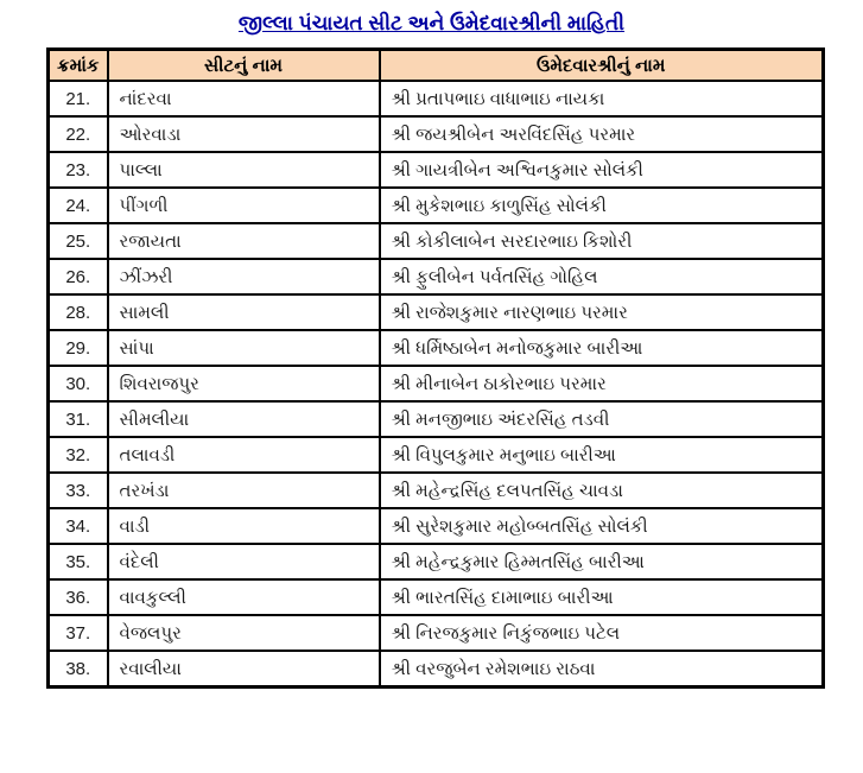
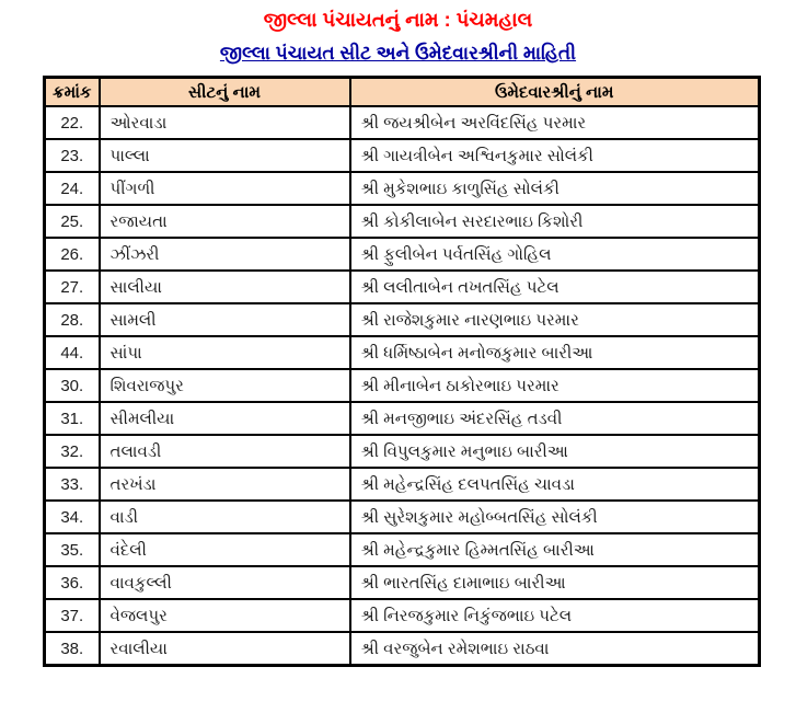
+ જીલ્લા પંચાયતનું નામ : પંચમહાલ
  જીલ્લા પંચાયત સીટ અને ઉમેદવારશ્રીની માહિતી
  ક્રમાંક	સીટનું નામ	ઉમેદવારશ્રીનું નામ
- 21.	નાંદરવા	શ્રી પ્રતાપભાઇ વાધાભાઇ નાયકા
  22.	ઓરવાડા	શ્રી જયશ્રીબેન અરવિંદસિંહ પરમાર
  23.	પાલ્લા	શ્રી ગાયત્રીબેન અશ્વિનકુમાર સોલંકી
  24.	પીંગળી	શ્રી મુકેશભાઇ કાળુસિંહ સોલંકી
  25.	રજાયતા	શ્રી કોકીલાબેન સરદારભાઇ કિશોરી
  26.	ઝીંઝરી	શ્રી ફુલીબેન પર્વતસિંહ ગોહિલ
+ 27.	સાલીયા	શ્રી લલીતાબેન તખતસિંહ પટેલ
  28.	સામલી	શ્રી રાજેશકુમાર નારણભાઇ પરમાર
- 29.	સાંપા	શ્રી ધર્મિષ્ઠાબેન મનોજકુમાર બારીઆ
+ 44.	સાંપા	શ્રી ધર્મિષ્ઠાબેન મનોજકુમાર બારીઆ
  30.	શિવરાજપુર	શ્રી મીનાબેન ઠાકોરભાઇ પરમાર
  31.	સીમલીયા	શ્રી મનજીભાઇ અંદરસિંહ તડવી
  32.	તલાવડી	શ્રી વિપુલકુમાર મનુભાઇ બારીઆ
  33.	તરખંડા	શ્રી મહેન્દ્રસિંહ દલપતસિંહ ચાવડા
  34.	વાડી	શ્રી સુરેશકુમાર મહોબ્બતસિંહ સોલંકી
  35.	વંદેલી	શ્રી મહેન્દ્રકુમાર હિમ્મતસિંહ બારીઆ
  36.	વાવકુલ્લી	શ્રી ભારતસિંહ દામાભાઇ બારીઆ
  37.	વેજલપુર	શ્રી નિરજકુમાર નિકુંજભાઇ પટેલ
  38.	રવાલીયા	શ્રી વરજુબેન રમેશભાઇ રાઠવા
